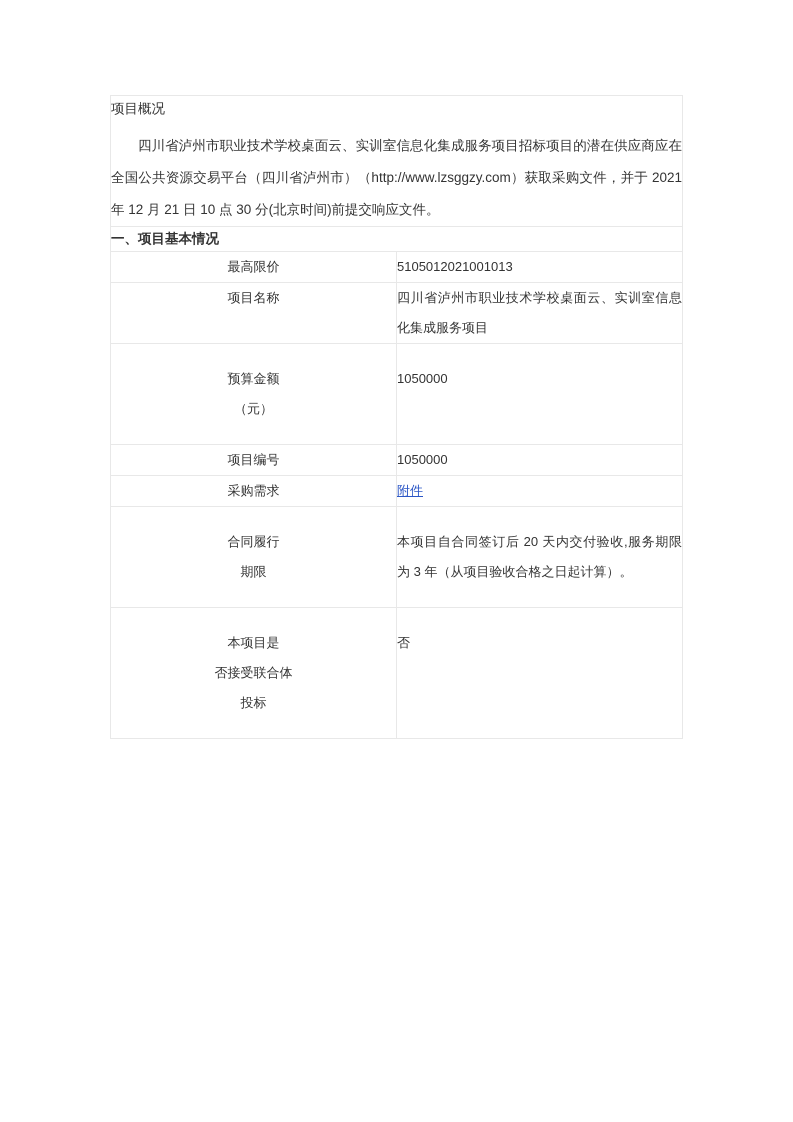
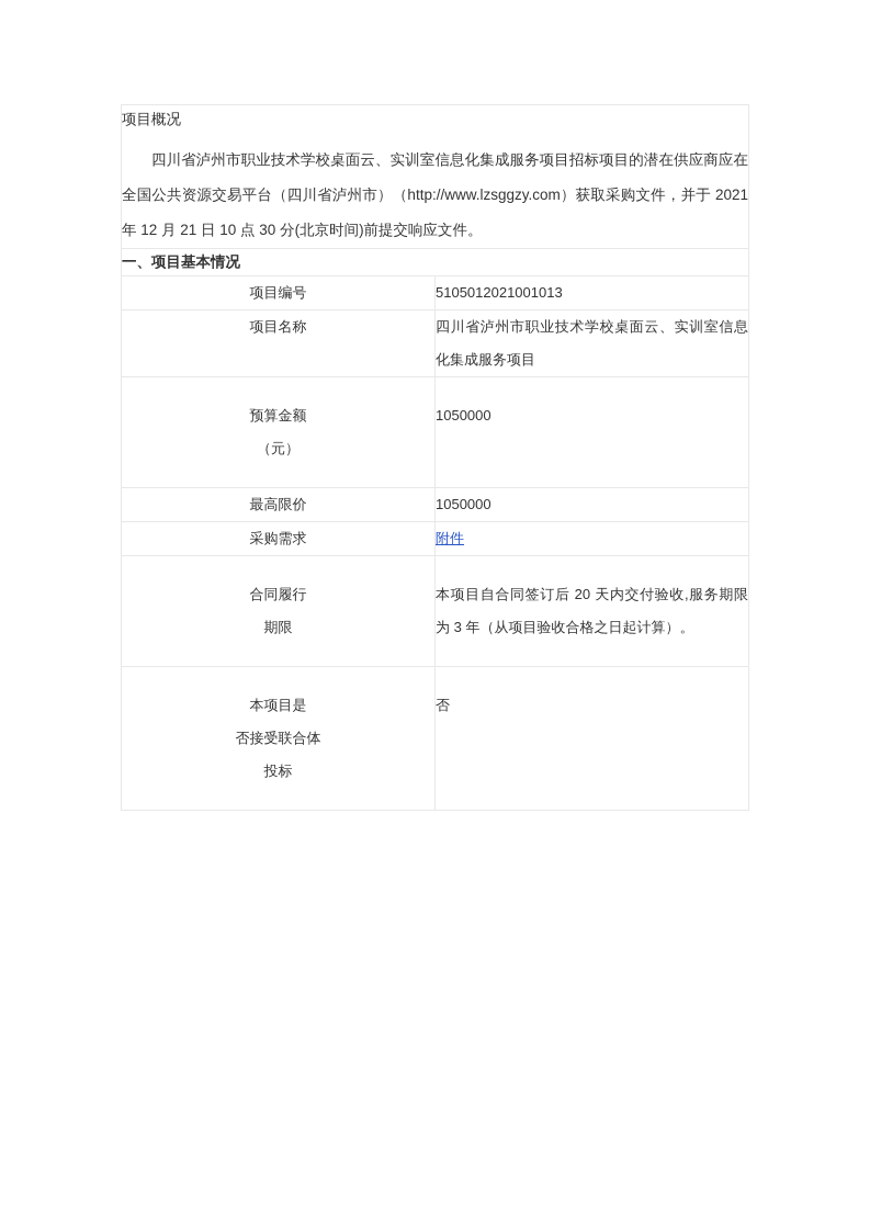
  项目概况 四川省泸州市职业技术学校桌面云、实训室信息化集成服务项目招标项目的潜在供应商应在全国公共资源交易平台（四川省泸州市）（http://www.lzsggzy.com）获取采购文件，并于 2021 年 12 月 21 日 10 点 30 分(北京时间)前提交响应文件。
  一、项目基本情况
- 最高限价	5105012021001013
+ 项目编号	5105012021001013
  项目名称	四川省泸州市职业技术学校桌面云、实训室信息化集成服务项目
  预算金额 （元）	1050000
- 项目编号	1050000
+ 最高限价	1050000
  采购需求	附件
  合同履行 期限	本项目自合同签订后 20 天内交付验收,服务期限为 3 年（从项目验收合格之日起计算）。
  本项目是 否接受联合体 投标	否
